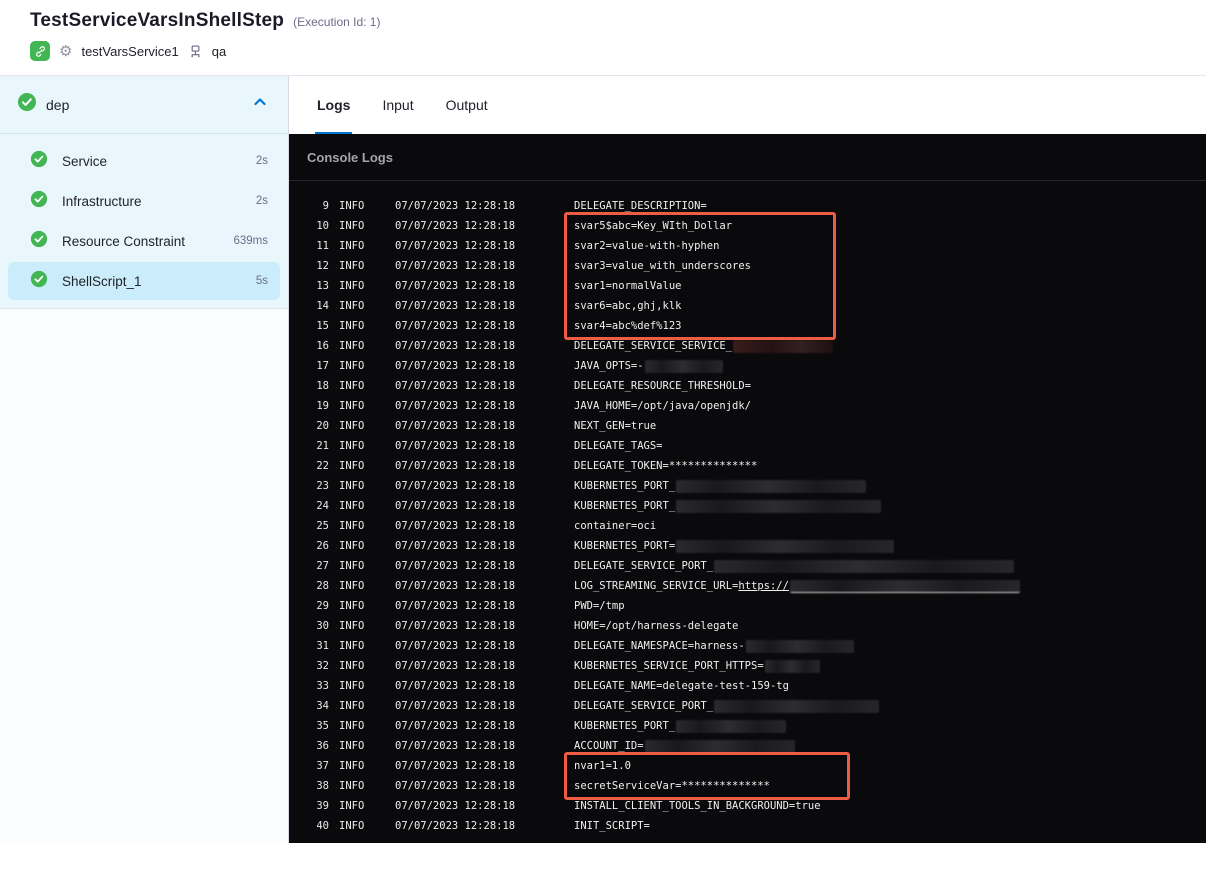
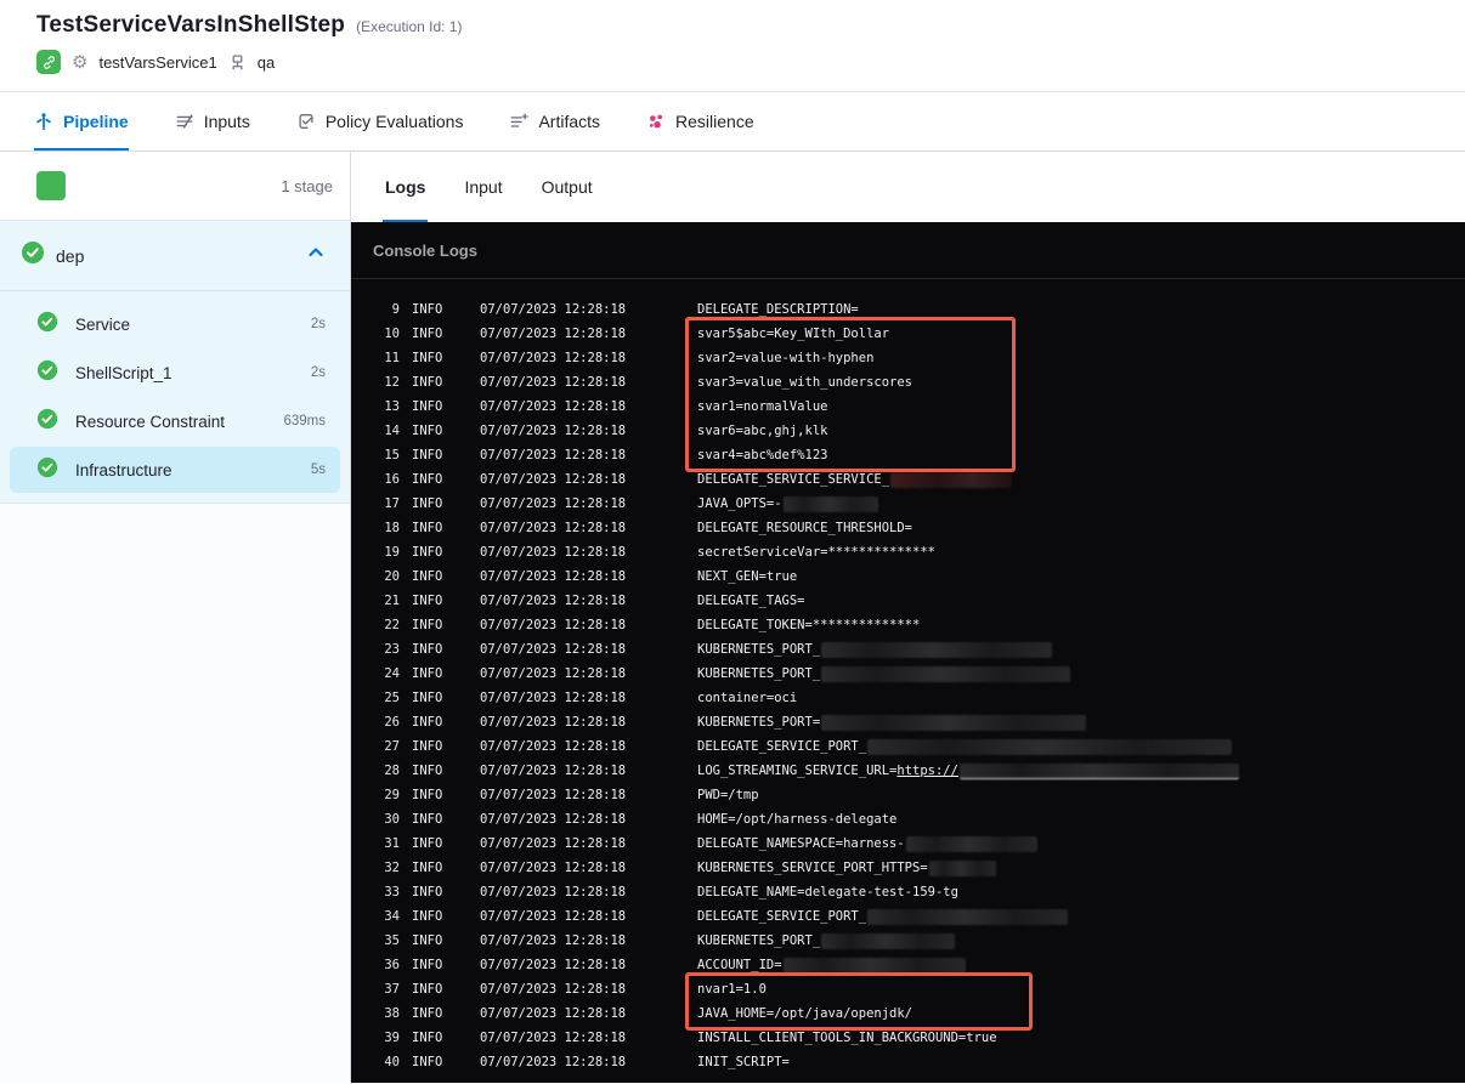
  TestServiceVarsInShellStep
  (Execution Id: 1)
  ⚙
  testVarsService1
  qa
+ Pipeline
+ Inputs
+ Policy Evaluations
+ Artifacts
+ Resilience
+ 1 stage
  dep
  Service
  2s
- Infrastructure
+ ShellScript_1
  2s
  Resource Constraint
  639ms
- ShellScript_1
+ Infrastructure
  5s
  Logs
  Input
  Output
  Console Logs
  9
  INFO
  07/07/2023 12:28:18
  DELEGATE_DESCRIPTION=
  10
  INFO
  07/07/2023 12:28:18
  svar5$abc=Key_WIth_Dollar
  11
  INFO
  07/07/2023 12:28:18
  svar2=value-with-hyphen
  12
  INFO
  07/07/2023 12:28:18
  svar3=value_with_underscores
  13
  INFO
  07/07/2023 12:28:18
  svar1=normalValue
  14
  INFO
  07/07/2023 12:28:18
  svar6=abc,ghj,klk
  15
  INFO
  07/07/2023 12:28:18
  svar4=abc%def%123
  16
  INFO
  07/07/2023 12:28:18
  DELEGATE_SERVICE_SERVICE_
  17
  INFO
  07/07/2023 12:28:18
  JAVA_OPTS=-
  18
  INFO
  07/07/2023 12:28:18
  DELEGATE_RESOURCE_THRESHOLD=
  19
  INFO
  07/07/2023 12:28:18
- JAVA_HOME=/opt/java/openjdk/
+ secretServiceVar=**************
  20
  INFO
  07/07/2023 12:28:18
  NEXT_GEN=true
  21
  INFO
  07/07/2023 12:28:18
  DELEGATE_TAGS=
  22
  INFO
  07/07/2023 12:28:18
  DELEGATE_TOKEN=**************
  23
  INFO
  07/07/2023 12:28:18
  KUBERNETES_PORT_
  24
  INFO
  07/07/2023 12:28:18
  KUBERNETES_PORT_
  25
  INFO
  07/07/2023 12:28:18
  container=oci
  26
  INFO
  07/07/2023 12:28:18
  KUBERNETES_PORT=
  27
  INFO
  07/07/2023 12:28:18
  DELEGATE_SERVICE_PORT_
  28
  INFO
  07/07/2023 12:28:18
  LOG_STREAMING_SERVICE_URL=
  https://
  29
  INFO
  07/07/2023 12:28:18
  PWD=/tmp
  30
  INFO
  07/07/2023 12:28:18
  HOME=/opt/harness-delegate
  31
  INFO
  07/07/2023 12:28:18
  DELEGATE_NAMESPACE=harness-
  32
  INFO
  07/07/2023 12:28:18
  KUBERNETES_SERVICE_PORT_HTTPS=
  33
  INFO
  07/07/2023 12:28:18
  DELEGATE_NAME=delegate-test-159-tg
  34
  INFO
  07/07/2023 12:28:18
  DELEGATE_SERVICE_PORT_
  35
  INFO
  07/07/2023 12:28:18
  KUBERNETES_PORT_
  36
  INFO
  07/07/2023 12:28:18
  ACCOUNT_ID=
  37
  INFO
  07/07/2023 12:28:18
  nvar1=1.0
  38
  INFO
  07/07/2023 12:28:18
- secretServiceVar=**************
+ JAVA_HOME=/opt/java/openjdk/
  39
  INFO
  07/07/2023 12:28:18
  INSTALL_CLIENT_TOOLS_IN_BACKGROUND=true
  40
  INFO
  07/07/2023 12:28:18
  INIT_SCRIPT=
